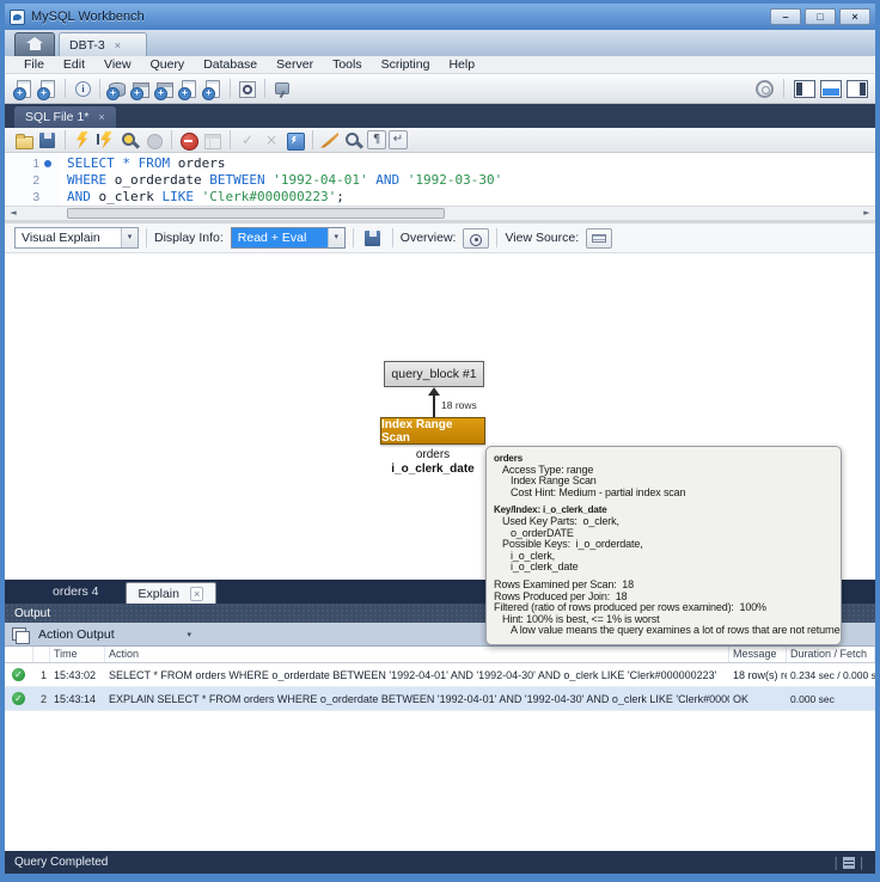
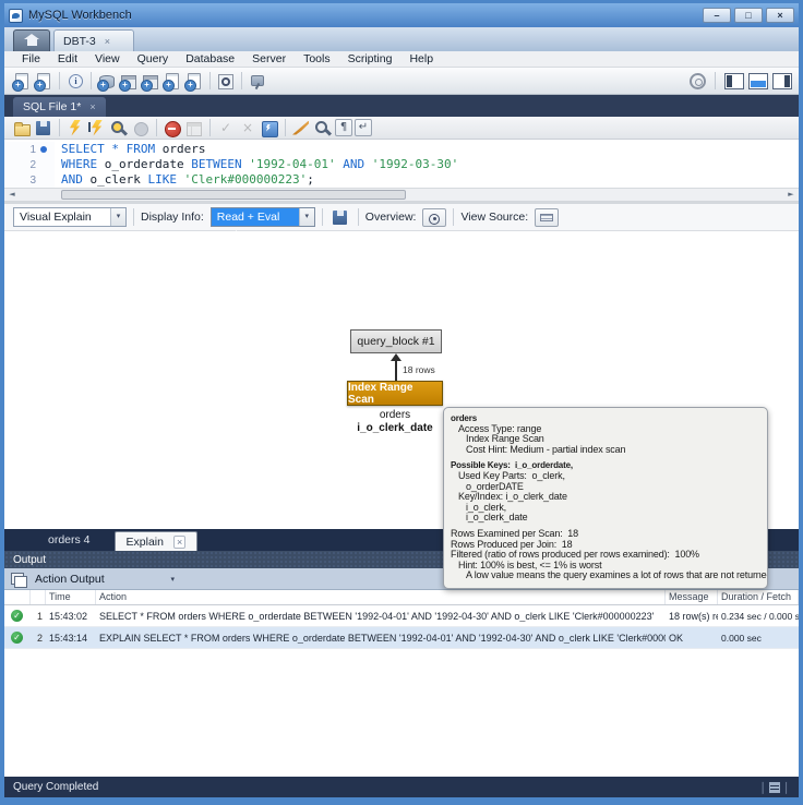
  MySQL Workbench
  –
  □
  ×
  DBT-3
  ×
  File
  Edit
  View
  Query
  Database
  Server
  Tools
  Scripting
  Help
  SQL File 1*
  ×
  1
  SELECT * FROM orders
  2
  WHERE o_orderdate BETWEEN '1992-04-01' AND '1992-03-30'
  3
  AND o_clerk LIKE 'Clerk#000000223';
  ◄
  ►
  Visual Explain
  Display Info:
  Overview:
  View Source:
  query_block #1
  18 rows
  Index Range Scan
  orders
  i_o_clerk_date
  orders
  Access Type: range
  Index Range Scan
  Cost Hint: Medium - partial index scan
- Key/Index: i_o_clerk_date
+ Possible Keys: i_o_orderdate,
  Used Key Parts: o_clerk,
  o_orderDATE
- Possible Keys: i_o_orderdate,
+ Key/Index: i_o_clerk_date
  i_o_clerk,
  i_o_clerk_date
  Rows Examined per Scan: 18
  Rows Produced per Join: 18
  Filtered (ratio of rows produced per rows examined): 100%
  Hint: 100% is best, <= 1% is worst
  A low value means the query examines a lot of rows that are not returne
  orders 4
  Explain
  ×
  Output
  Action Output
  Time
  Action
  Message
  Duration / Fetch
  1
  15:43:02
  SELECT * FROM orders WHERE o_orderdate BETWEEN '1992-04-01' AND '1992-04-30' AND o_clerk LIKE 'Clerk#000000223'
  0.234 sec / 0.000 s
  2
  15:43:14
  EXPLAIN SELECT * FROM orders WHERE o_orderdate BETWEEN '1992-04-01' AND '1992-04-30' AND o_clerk LIKE 'Clerk#000
  OK
  0.000 sec
  Query Completed
  │
  │
